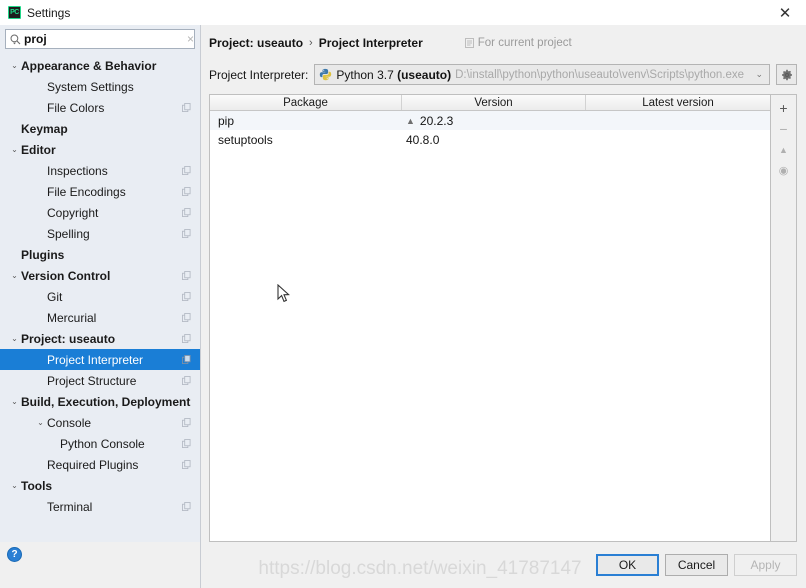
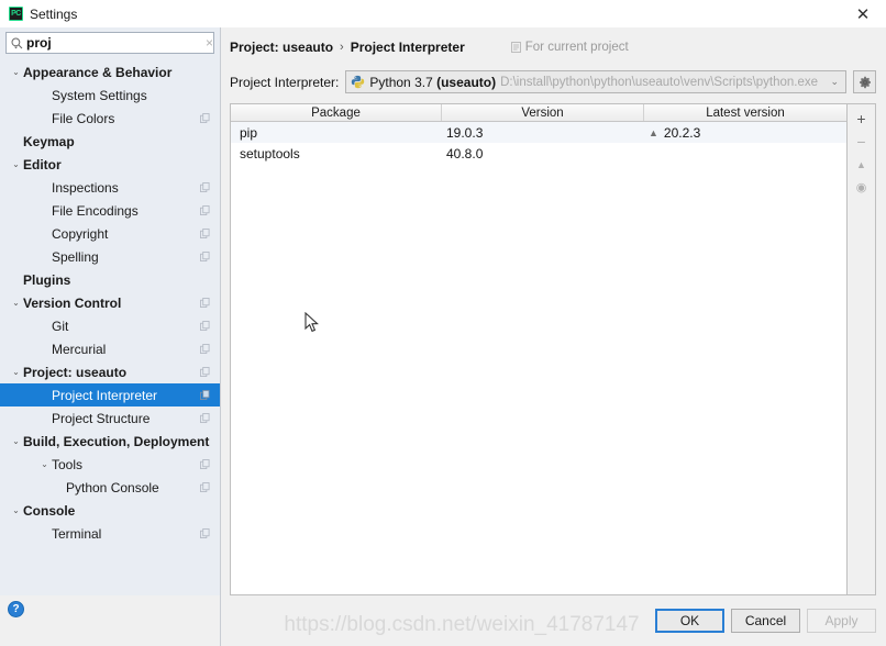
  Settings
  ✕
  proj
  ×
  ⌄
  Appearance & Behavior
  System Settings
  File Colors
  Keymap
  ⌄
  Editor
  Inspections
  File Encodings
  Copyright
  Spelling
  Plugins
  ⌄
  Version Control
  Git
  Mercurial
  ⌄
  Project: useauto
  Project Interpreter
  Project Structure
  ⌄
  Build, Execution, Deployment
  ⌄
- Console
+ Tools
  Python Console
- Required Plugins
  ⌄
- Tools
+ Console
  Terminal
  ?
  Project: useauto
  ›
  Project Interpreter
  For current project
  Project Interpreter:
  Python 3.7 (useauto)
  D:\install\python\python\useauto\venv\Scripts\python.exe
  ⌄
  Package
  Version
  Latest version
  pip
+ 19.0.3
  ▲
  20.2.3
  setuptools
  40.8.0
  +
  −
  ▲
  ◉
  OK
  Cancel
  Apply
  https://blog.csdn.net/weixin_41787147
